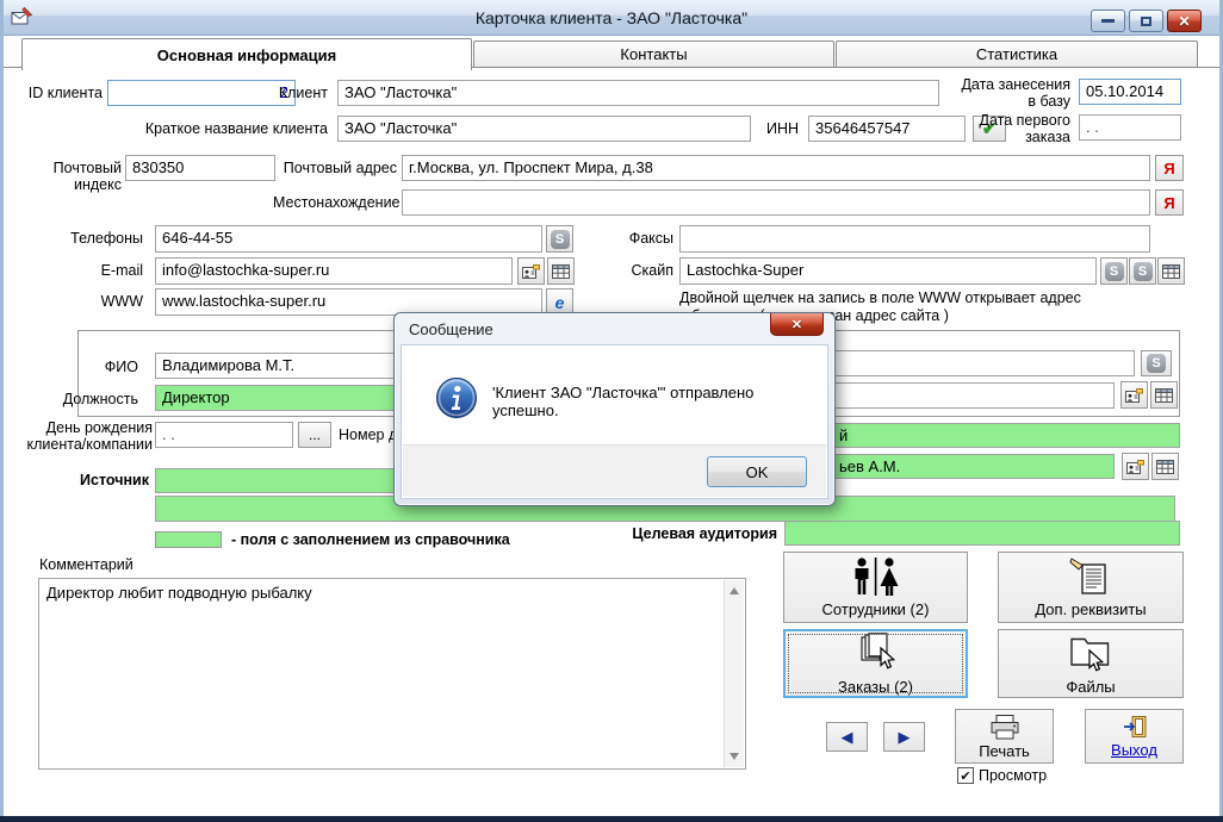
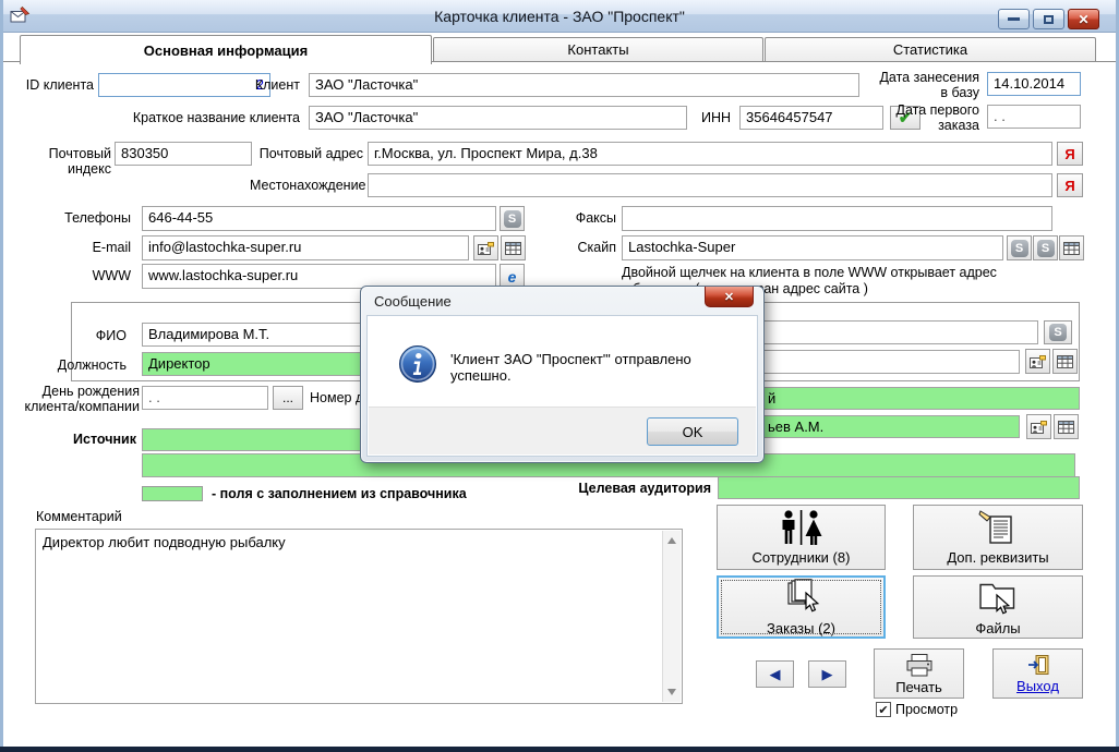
- Карточка клиента - ЗАО "Ласточка"
+ Карточка клиента - ЗАО "Проспект"
  ✕
  Основная информация
  Контакты
  Статистика
  ID клиента
  2
  Клиент
  ЗАО "Ласточка"
  Дата занесения
  в базу
- 05.10.2014
+ 14.10.2014
  Краткое название клиента
  ЗАО "Ласточка"
  ИНН
  35646457547
  ✔
  Дата первого
  заказа
  . .
  Почтовый индекс
  830350
  Почтовый адрес
  г.Москва, ул. Проспект Мира, д.38
  Я
  Местонахождение
  Я
  Телефоны
  646-44-55
  S
  Факсы
  E-mail
  info@lastochka-super.ru
  Скайп
  Lastochka-Super
  S
  S
  WWW
  www.lastochka-super.ru
  e
- Двойной щелчек на запись в поле WWW открывает адрес
+ Двойной щелчек на клиента в поле WWW открывает адрес
  ФИО
  Владимирова М.Т.
  S
  Должность
  Директор
  День рождения
  клиента/компании
  . .
  ...
  й
  ьев А.М.
  Источник
  - поля с заполнением из справочника
  Целевая аудитория
  Комментарий
  Директор любит подводную рыбалку
- Сотрудники (2)
+ Сотрудники (8)
  Доп. реквизиты
  Заказы (2)
  Файлы
  ◀
  ▶
  Печать
  ✔
  Просмотр
  Выход
  Сообщение
  ✕
- 'Клиент ЗАО "Ласточка"' отправлено успешно.
+ 'Клиент ЗАО "Проспект"' отправлено успешно.
  OK
